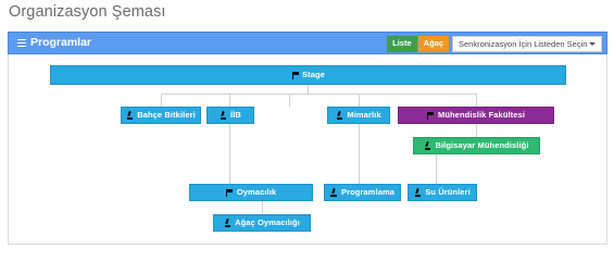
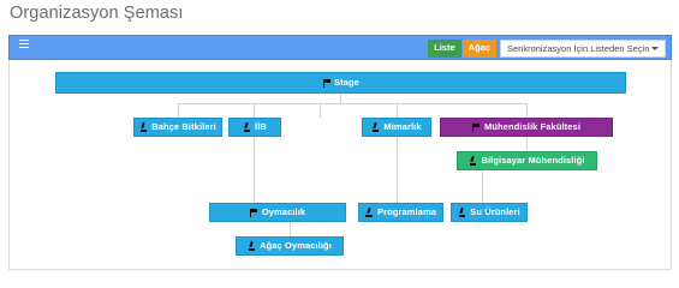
  Organizasyon Şeması
- Programlar
  Liste
  Ağaç
  Senkronizasyon İçin Listeden Seçin
  Stage
  Bahçe Bitkileri
  İİB
  Mimarlık
  Mühendislik Fakültesi
  Bilgisayar Mühendisliği
  Oymacılık
  Programlama
  Su Ürünleri
  Ağaç Oymacılığı
